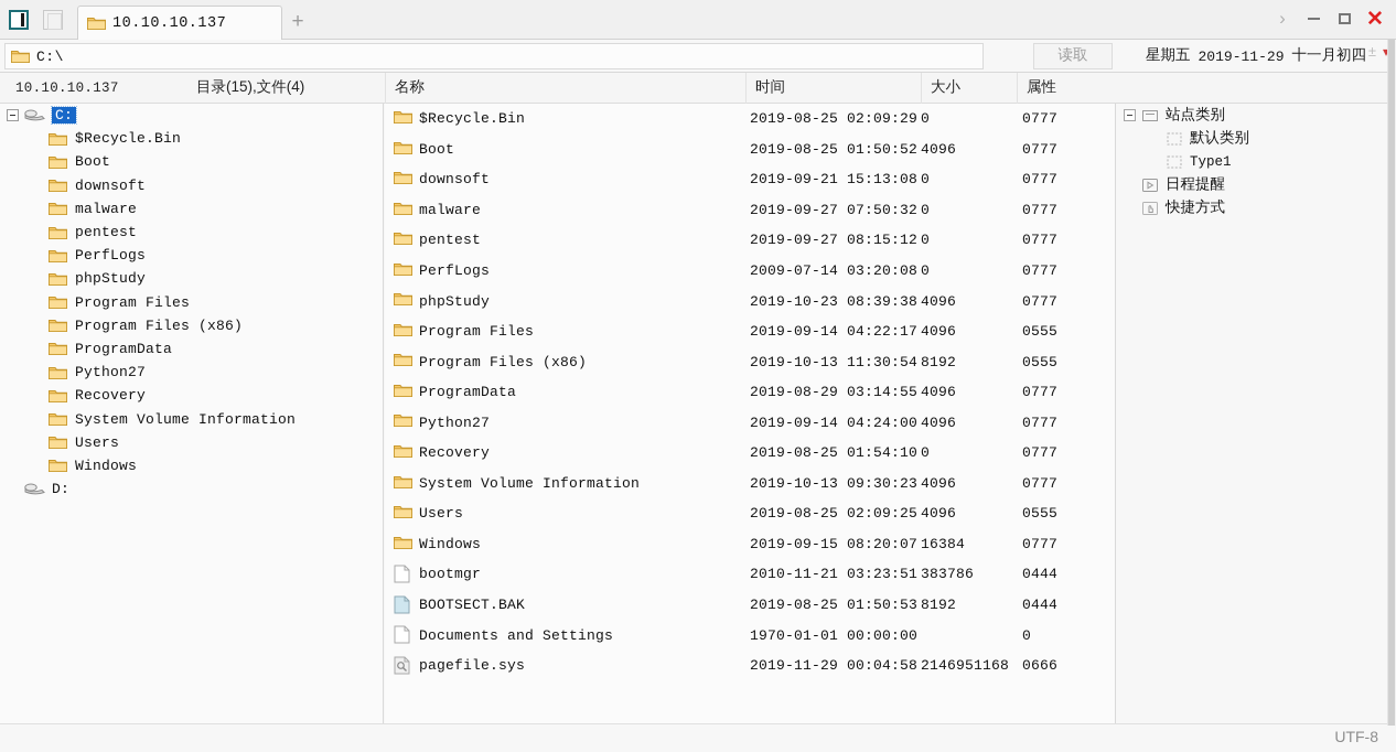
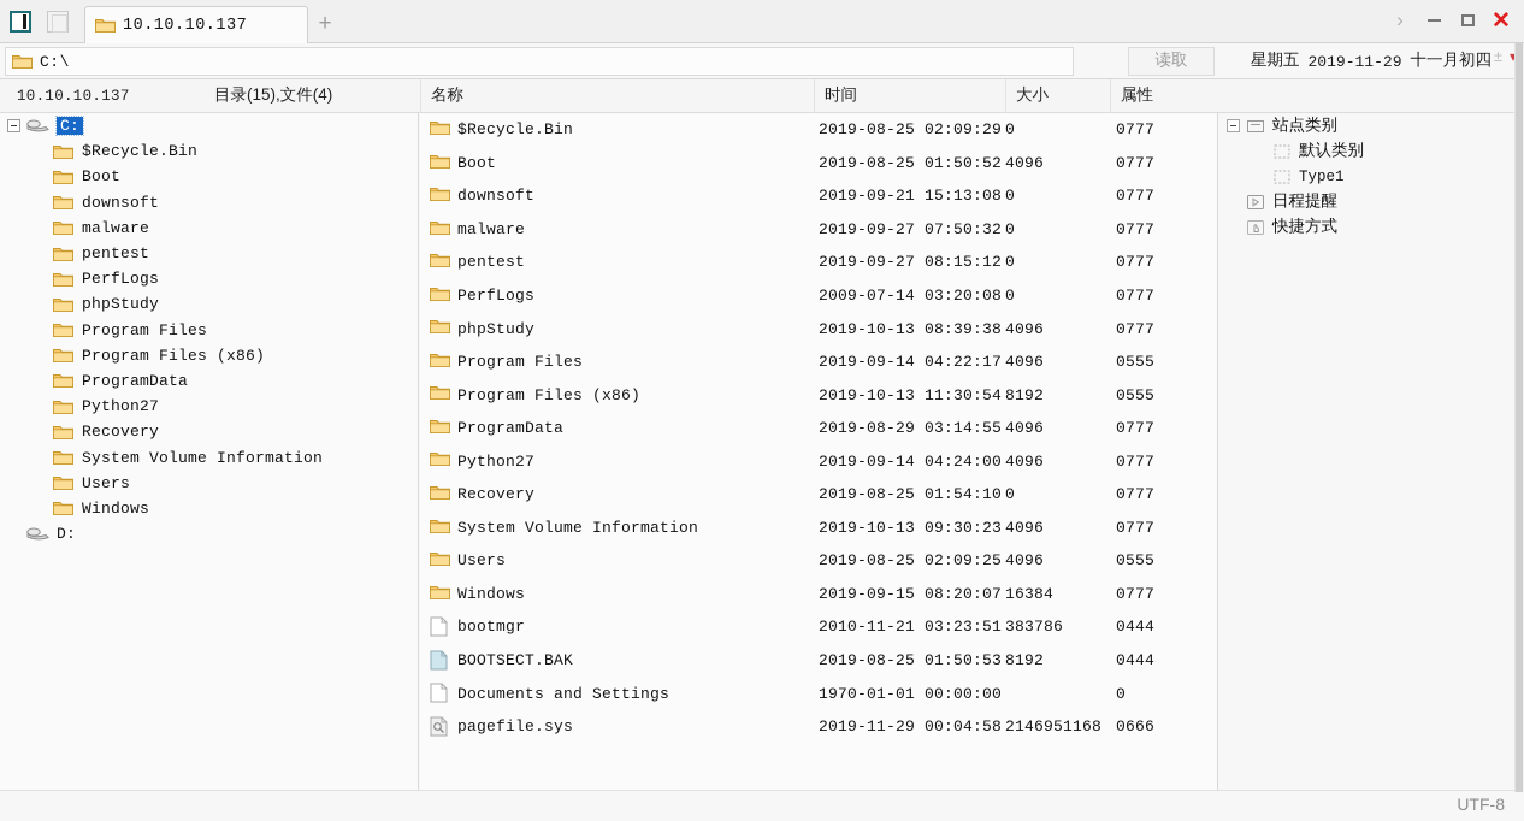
  10.10.10.137
  +
  ›
  ✕
  C:\
  ±
  ▾
  读取
  星期五
  2019-11-29
  十一月初四
  10.10.10.137
  目录(15),文件(4)
  名称
  时间
  大小
  属性
  C:
  $Recycle.Bin
  Boot
  downsoft
  malware
  pentest
  PerfLogs
  phpStudy
  Program Files
  Program Files (x86)
  ProgramData
  Python27
  Recovery
  System Volume Information
  Users
  Windows
  D:
  $Recycle.Bin
  2019-08-25 02:09:29
  0
  0777
  Boot
  2019-08-25 01:50:52
  4096
  0777
  downsoft
  2019-09-21 15:13:08
  0
  0777
  malware
  2019-09-27 07:50:32
  0
  0777
  pentest
  2019-09-27 08:15:12
  0
  0777
  PerfLogs
  2009-07-14 03:20:08
  0
  0777
  phpStudy
- 2019-10-23 08:39:38
+ 2019-10-13 08:39:38
  4096
  0777
  Program Files
  2019-09-14 04:22:17
  4096
  0555
  Program Files (x86)
  2019-10-13 11:30:54
  8192
  0555
  ProgramData
  2019-08-29 03:14:55
  4096
  0777
  Python27
  2019-09-14 04:24:00
  4096
  0777
  Recovery
  2019-08-25 01:54:10
  0
  0777
  System Volume Information
  2019-10-13 09:30:23
  4096
  0777
  Users
  2019-08-25 02:09:25
  4096
  0555
  Windows
  2019-09-15 08:20:07
  16384
  0777
  bootmgr
  2010-11-21 03:23:51
  383786
  0444
  BOOTSECT.BAK
  2019-08-25 01:50:53
  8192
  0444
  Documents and Settings
  1970-01-01 00:00:00
  0
  pagefile.sys
  2019-11-29 00:04:58
  2146951168
  0666
  站点类别
  默认类别
  Type1
  日程提醒
  快捷方式
  UTF-8
